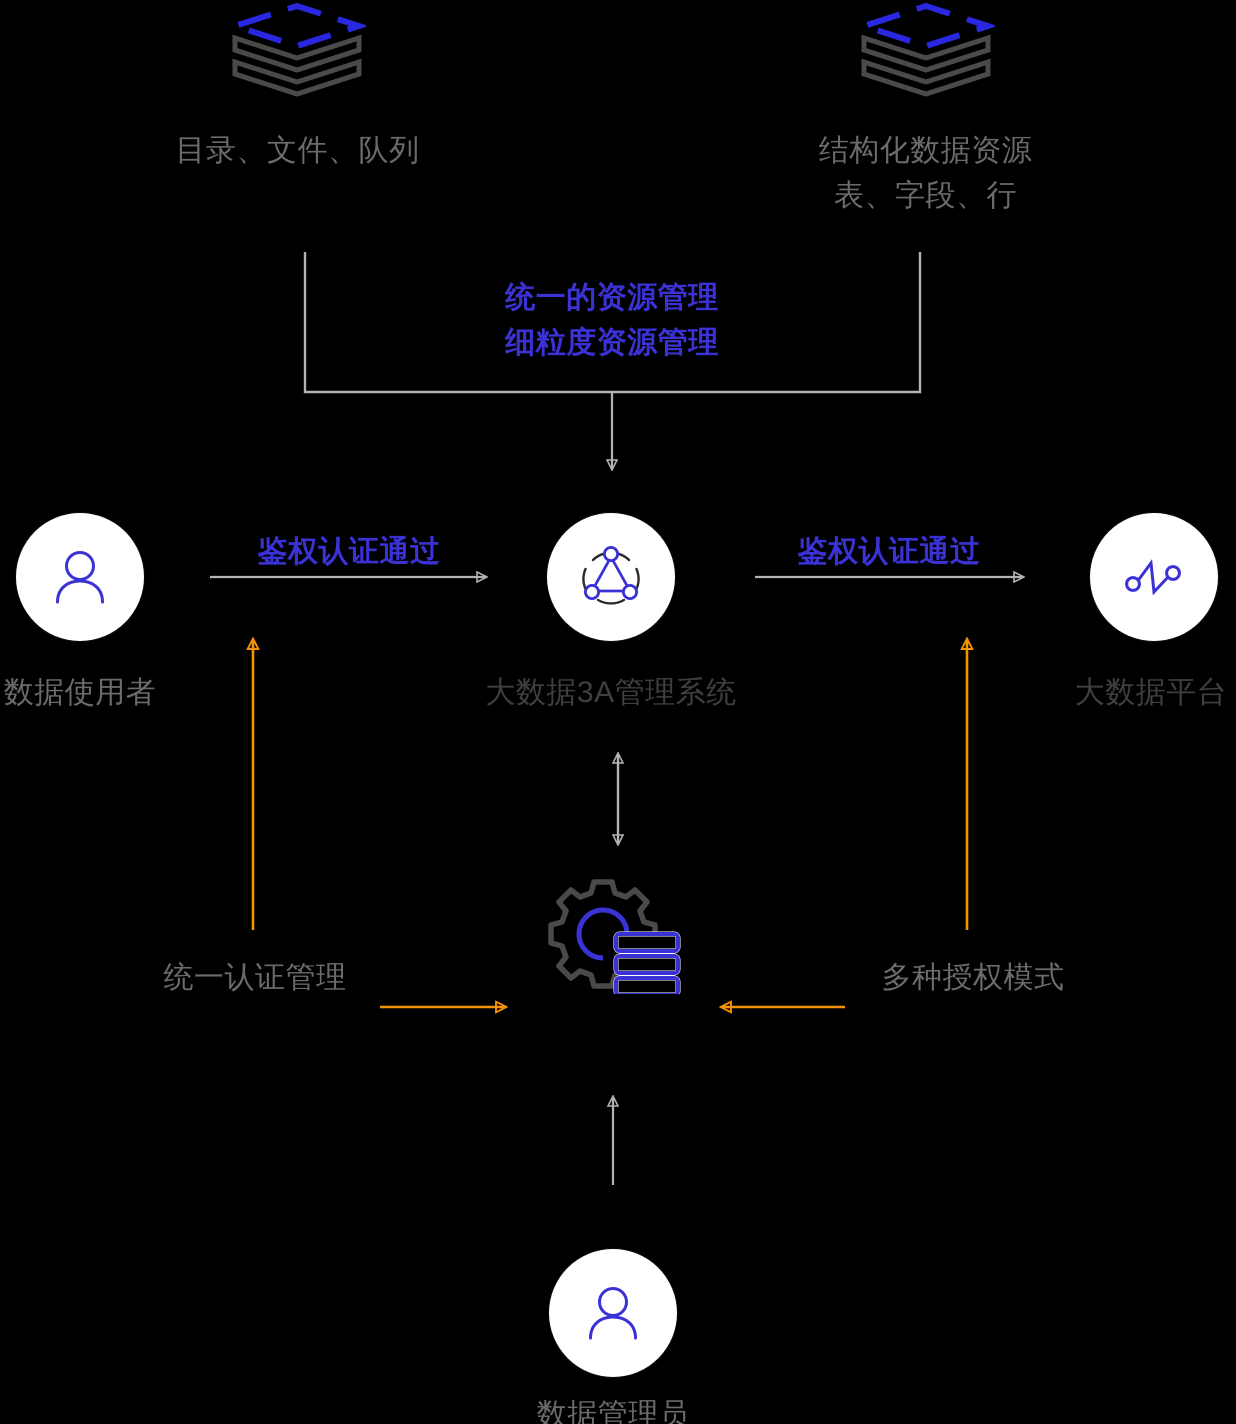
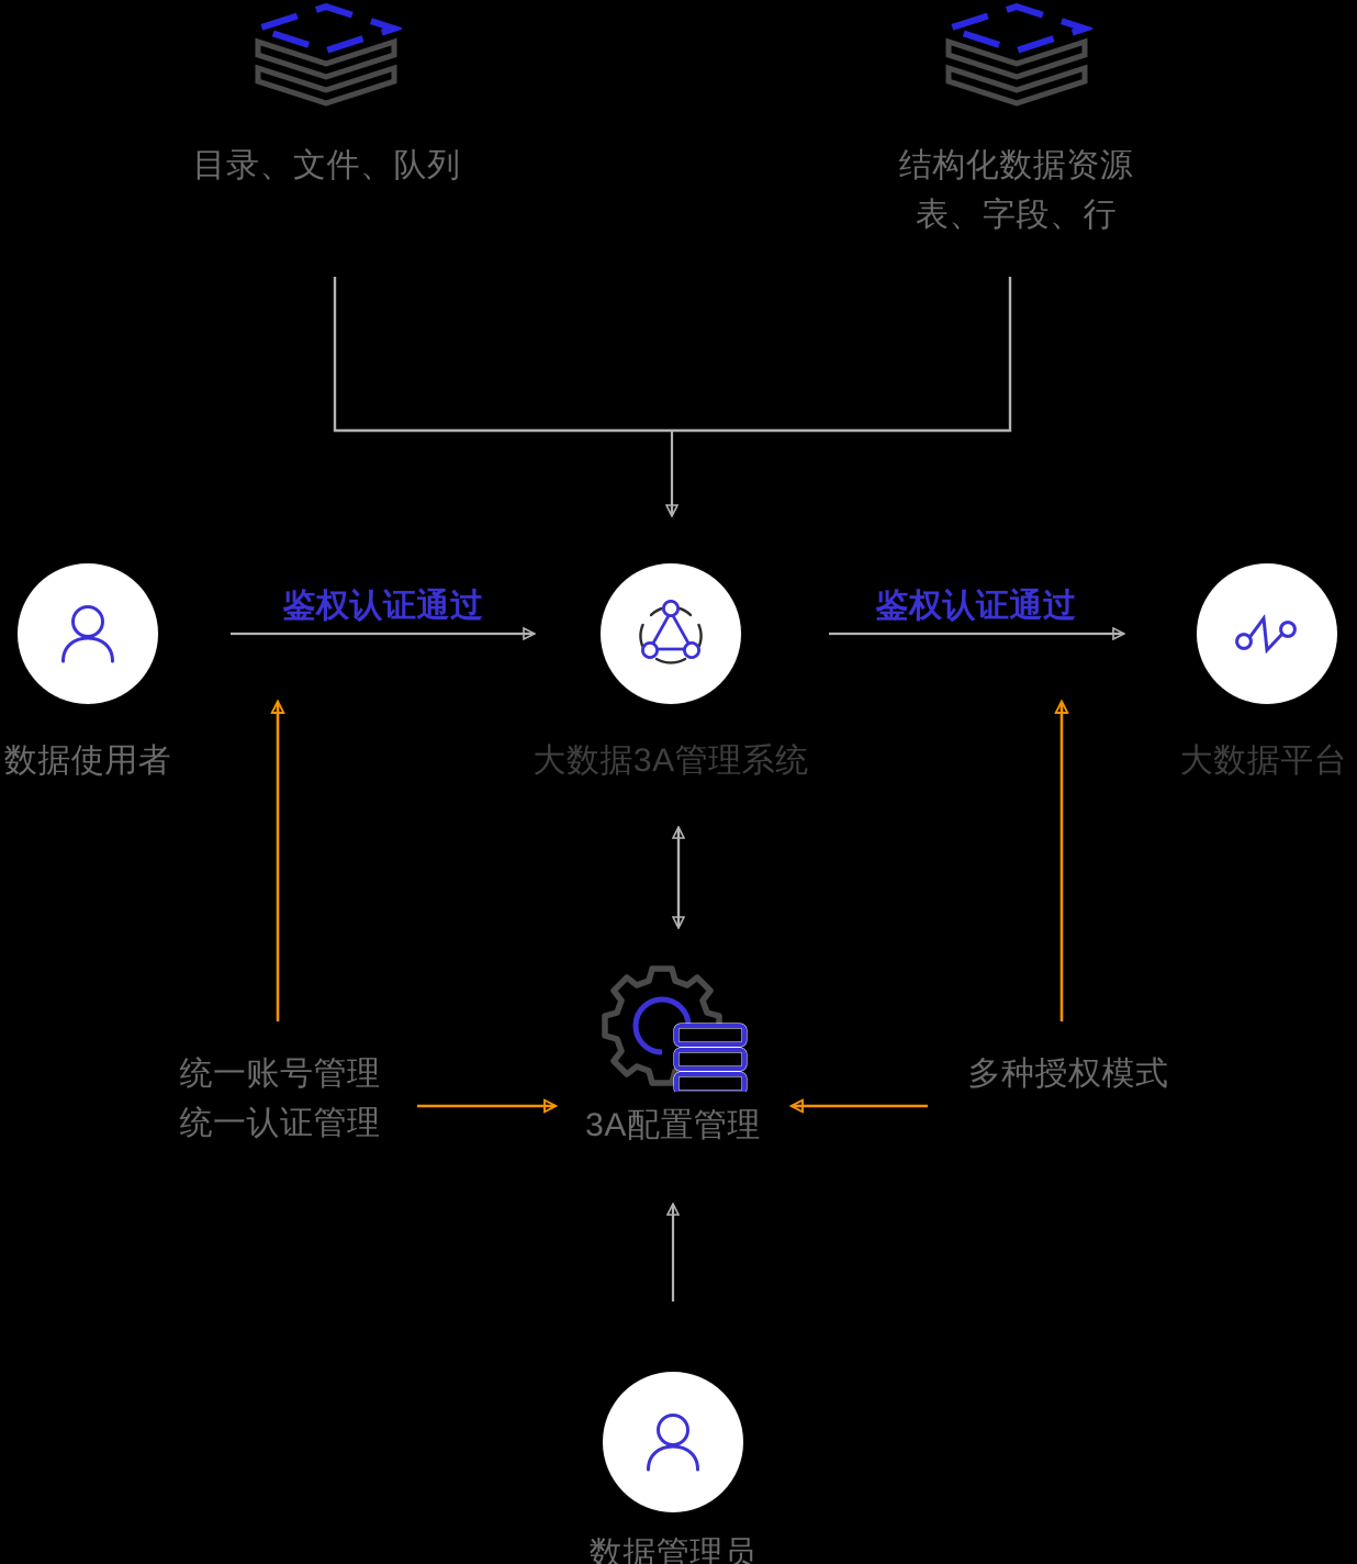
  目录、文件、队列
  结构化数据资源
  表、字段、行
- 统一的资源管理
- 细粒度资源管理
  数据使用者
  大数据3A管理系统
  大数据平台
  鉴权认证通过
  鉴权认证通过
+ 3A配置管理
+ 统一账号管理
  统一认证管理
  多种授权模式
  数据管理员
